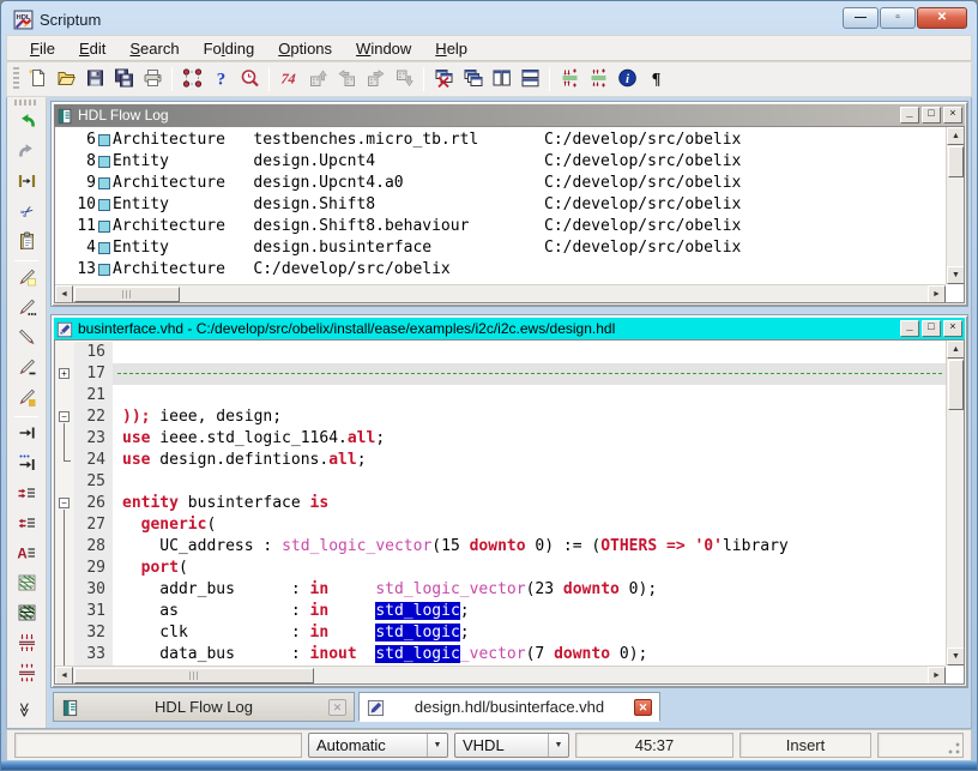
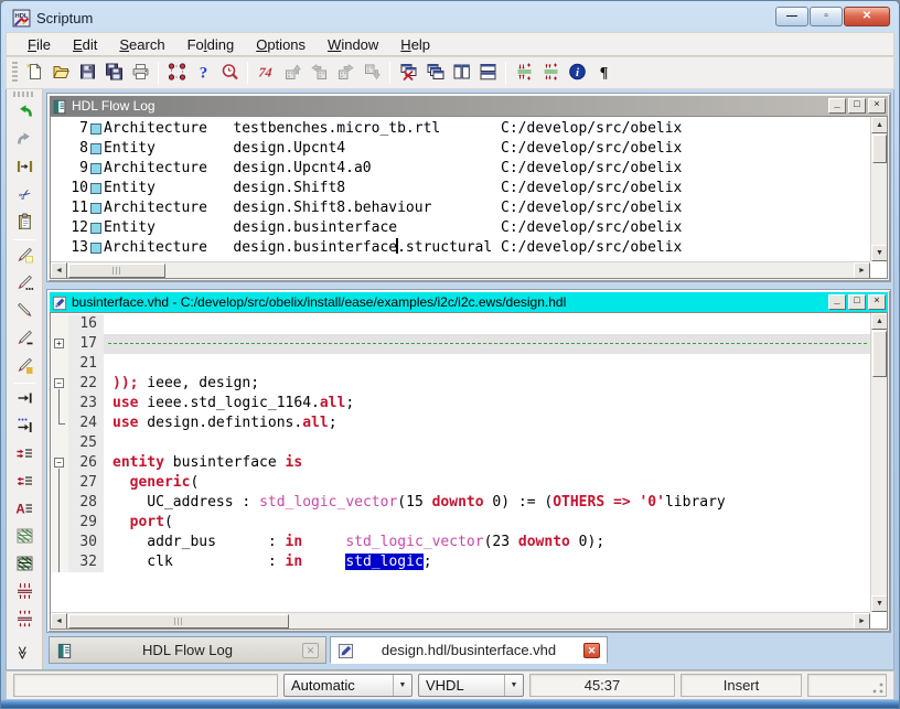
  Scriptum
  —
  ▫
  ✕
  File
  Edit
  Search
  Folding
  Options
  Window
  Help
  ?
  i
  ¶
  A
  HDL Flow Log
  _
  □
  ×
- 6
+ 7
  Architecture
  testbenches.micro_tb.rtl
  C:/develop/src/obelix
  8
  Entity
  design.Upcnt4
  C:/develop/src/obelix
  9
  Architecture
  design.Upcnt4.a0
  C:/develop/src/obelix
  10
  Entity
  design.Shift8
  C:/develop/src/obelix
  11
  Architecture
  design.Shift8.behaviour
  C:/develop/src/obelix
- 4
+ 12
  Entity
  design.businterface
  C:/develop/src/obelix
  13
  Architecture
+ design.businterface.structural
  C:/develop/src/obelix
  businterface.vhd - C:/develop/src/obelix/install/ease/examples/i2c/i2c.ews/design.hdl
  _
  □
  ×
  16
  +
  17
  21
  −
  22
  )); ieee, design;
  23
  use ieee.std_logic_1164.all;
  24
  use design.defintions.all;
  25
  −
  26
  entity businterface is
  27
  generic(
  28
  UC_address : std_logic_vector(15 downto 0) := (OTHERS => '0'library
  29
  port(
  30
  addr_bus : in std_logic_vector(23 downto 0);
- 31
- as : in std_logic;
  32
  clk : in std_logic;
- 33
- data_bus : inout std_logic_vector(7 downto 0);
  HDL Flow Log
  ✕
  design.hdl/businterface.vhd
  ✕
  Automatic
  VHDL
  45:37
  Insert
